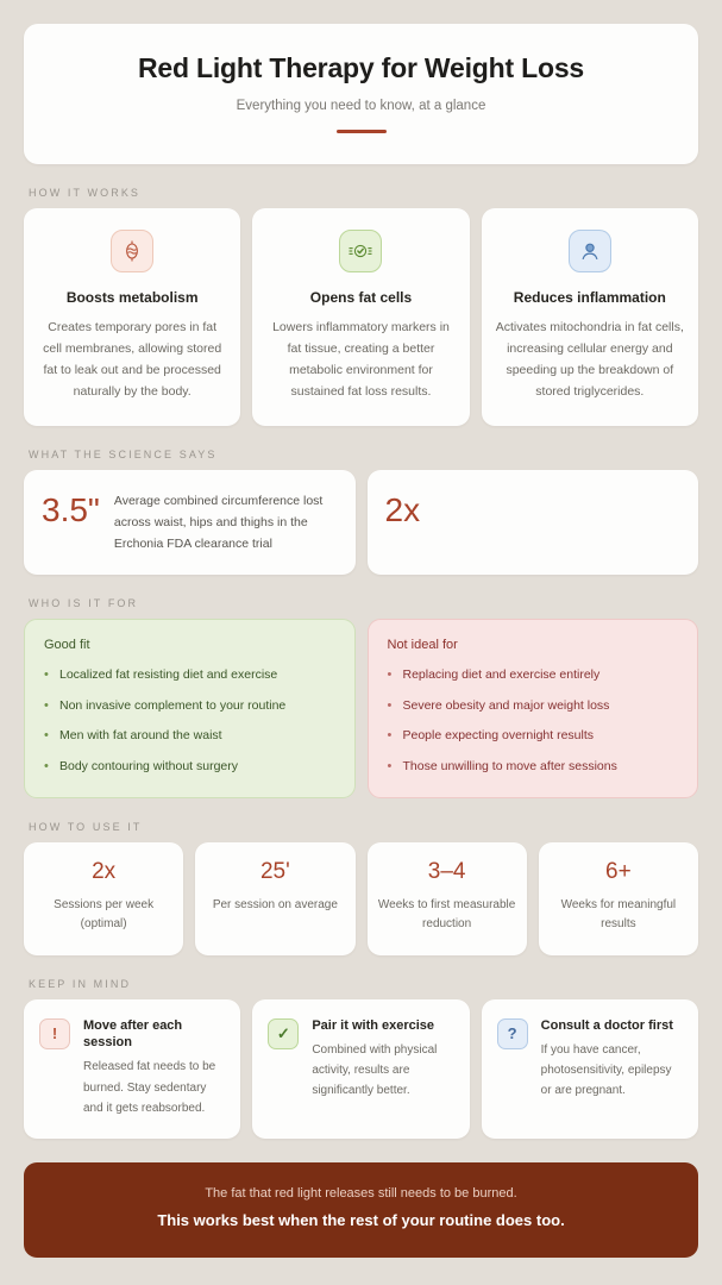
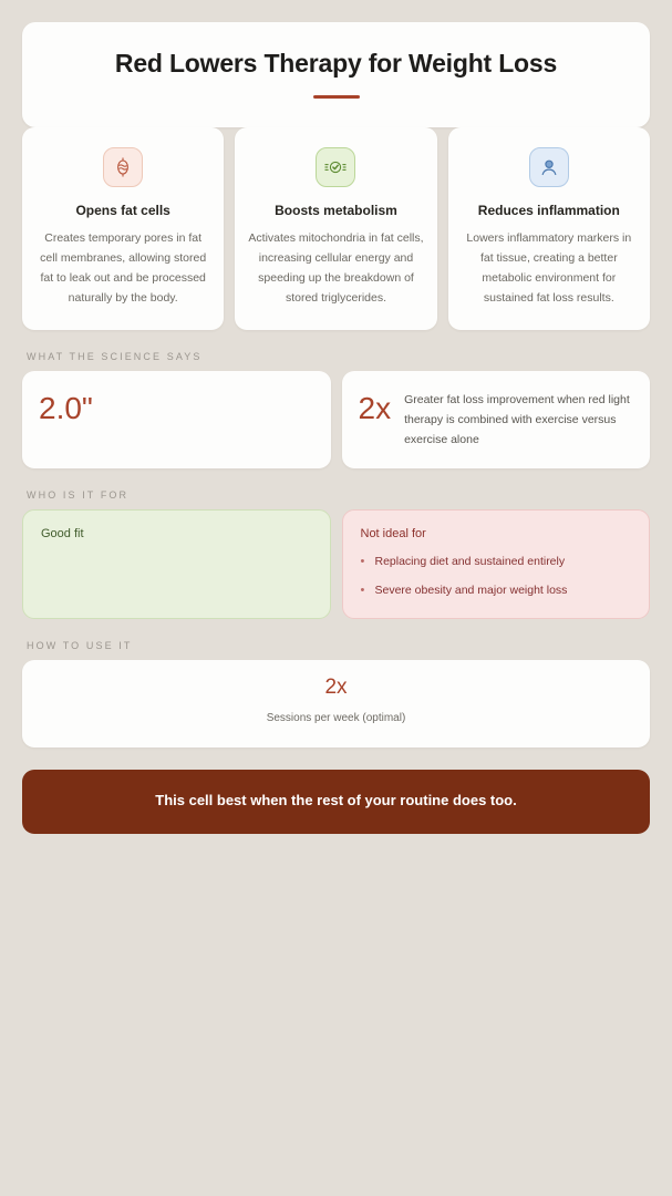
- Red Light Therapy for Weight Loss
+ Red Lowers Therapy for Weight Loss
- Everything you need to know, at a glance
- HOW IT WORKS
- Boosts metabolism
+ Opens fat cells
  Creates temporary pores in fat cell membranes, allowing stored fat to leak out and be processed naturally by the body.
- Opens fat cells
+ Boosts metabolism
- Lowers inflammatory markers in fat tissue, creating a better metabolic environment for sustained fat loss results.
+ Activates mitochondria in fat cells, increasing cellular energy and speeding up the breakdown of stored triglycerides.
  Reduces inflammation
- Activates mitochondria in fat cells, increasing cellular energy and speeding up the breakdown of stored triglycerides.
+ Lowers inflammatory markers in fat tissue, creating a better metabolic environment for sustained fat loss results.
  WHAT THE SCIENCE SAYS
- 3.5"
+ 2.0"
- Average combined circumference lost across waist, hips and thighs in the Erchonia FDA clearance trial
  2x
+ Greater fat loss improvement when red light therapy is combined with exercise versus exercise alone
  WHO IS IT FOR
  Good fit
- Localized fat resisting diet and exercise
- Non invasive complement to your routine
- Men with fat around the waist
- Body contouring without surgery
  Not ideal for
- Replacing diet and exercise entirely
+ Replacing diet and sustained entirely
  Severe obesity and major weight loss
- People expecting overnight results
- Those unwilling to move after sessions
  HOW TO USE IT
  2x
  Sessions per week (optimal)
- 25'
- Per session on average
- 3–4
- Weeks to first measurable reduction
- 6+
- Weeks for meaningful results
- KEEP IN MIND
- !
- Move after each session
- Released fat needs to be burned. Stay sedentary and it gets reabsorbed.
- ✓
- Pair it with exercise
- Combined with physical activity, results are significantly better.
- ?
- Consult a doctor first
- If you have cancer, photosensitivity, epilepsy or are pregnant.
- The fat that red light releases still needs to be burned.
- This works best when the rest of your routine does too.
+ This cell best when the rest of your routine does too.
